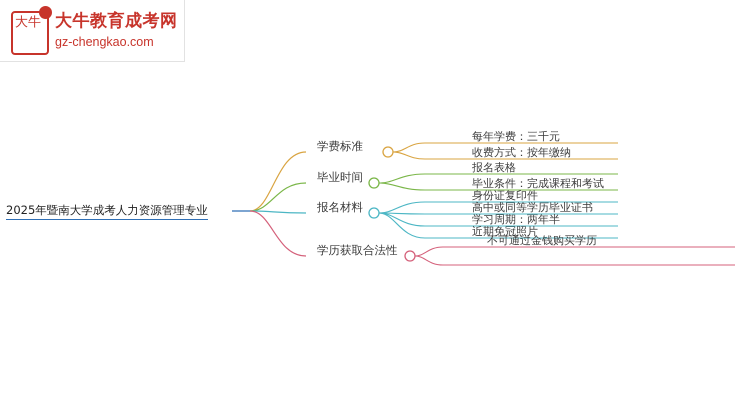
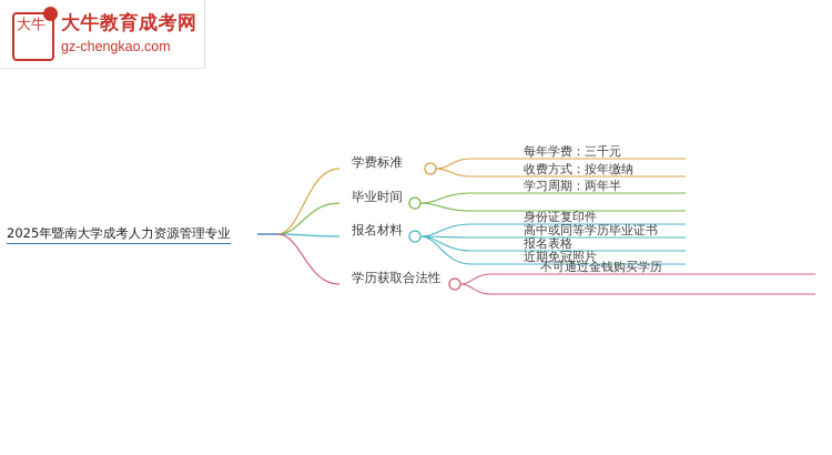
  大牛
  大牛教育成考网
  gz-chengkao.com
  2025年暨南大学成考人力资源管理专业
  学费标准
  毕业时间
  报名材料
  学历获取合法性
  每年学费：三千元
  收费方式：按年缴纳
- 报名表格
+ 学习周期：两年半
- 毕业条件：完成课程和考试
  身份证复印件
  高中或同等学历毕业证书
- 学习周期：两年半
+ 报名表格
  近期免冠照片
  不可通过金钱购买学历
